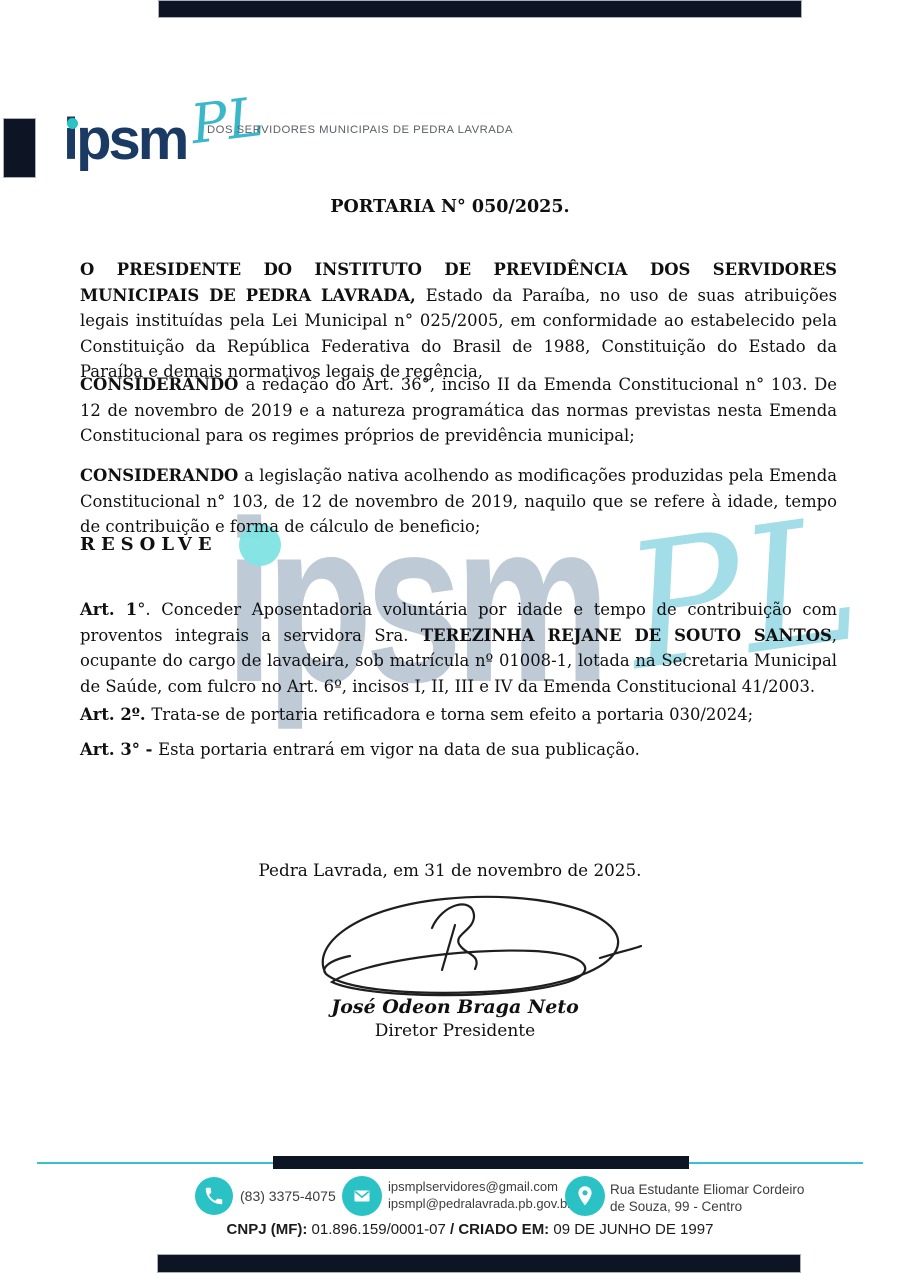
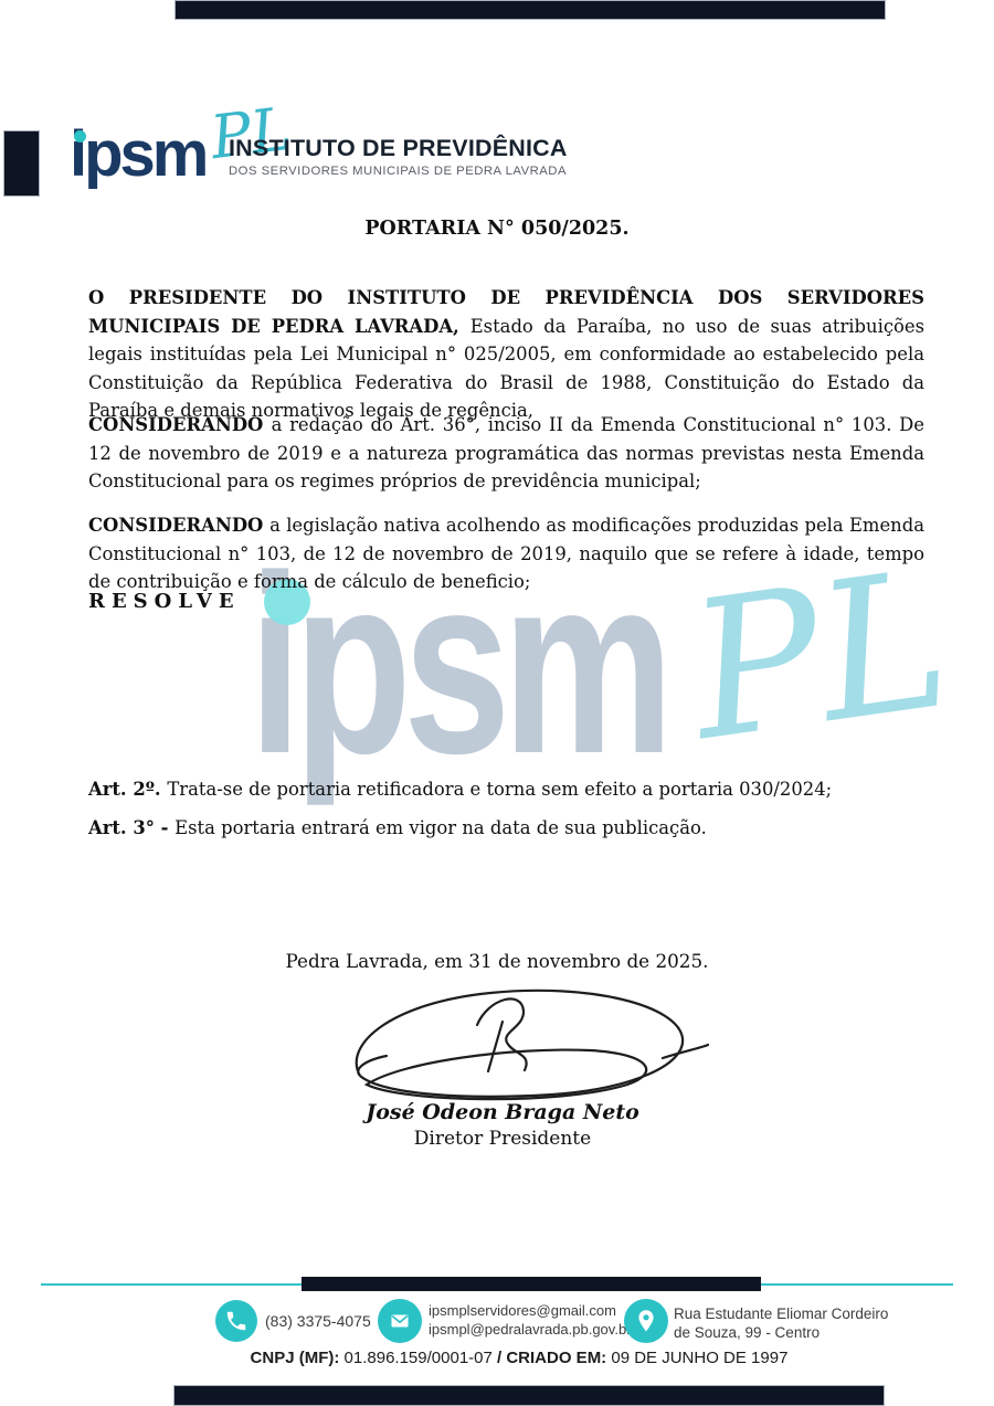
  ipsm
+ INSTITUTO DE PREVIDÊNICA
  DOS SERVIDORES MUNICIPAIS DE PEDRA LAVRADA
  ipsm
  PORTARIA N° 050/2025.
  O PRESIDENTE DO INSTITUTO DE PREVIDÊNCIA DOS SERVIDORES MUNICIPAIS DE PEDRA LAVRADA, Estado da Paraíba, no uso de suas atribuições legais instituídas pela Lei Municipal n° 025/2005, em conformidade ao estabelecido pela Constituição da República Federativa do Brasil de 1988, Constituição do Estado da Paraíba e demais normativos legais de regência,
  CONSIDERANDO a redação do Art. 36°, inciso II da Emenda Constitucional n° 103. De 12 de novembro de 2019 e a natureza programática das normas previstas nesta Emenda Constitucional para os regimes próprios de previdência municipal;
  CONSIDERANDO a legislação nativa acolhendo as modificações produzidas pela Emenda Constitucional n° 103, de 12 de novembro de 2019, naquilo que se refere à idade, tempo de contribuição e forma de cálculo de beneficio;
  RESOLVE
- Art. 1°. Conceder Aposentadoria voluntária por idade e tempo de contribuição com proventos integrais a servidora Sra. TEREZINHA REJANE DE SOUTO SANTOS, ocupante do cargo de lavadeira, sob matrícula nº 01008-1, lotada na Secretaria Municipal de Saúde, com fulcro no Art. 6º, incisos I, II, III e IV da Emenda Constitucional 41/2003.
  Art. 2º. Trata-se de portaria retificadora e torna sem efeito a portaria 030/2024;
  Art. 3° - Esta portaria entrará em vigor na data de sua publicação.
  Pedra Lavrada, em 31 de novembro de 2025.
  José Odeon Braga Neto
  Diretor Presidente
  (83) 3375-4075
  ipsmplservidores@gmail.com
  ipsmpl@pedralavrada.pb.gov.b
  Rua Estudante Eliomar Cordeiro
  de Souza, 99 - Centro
  CNPJ (MF): 01.896.159/0001-07 / CRIADO EM: 09 DE JUNHO DE 1997
